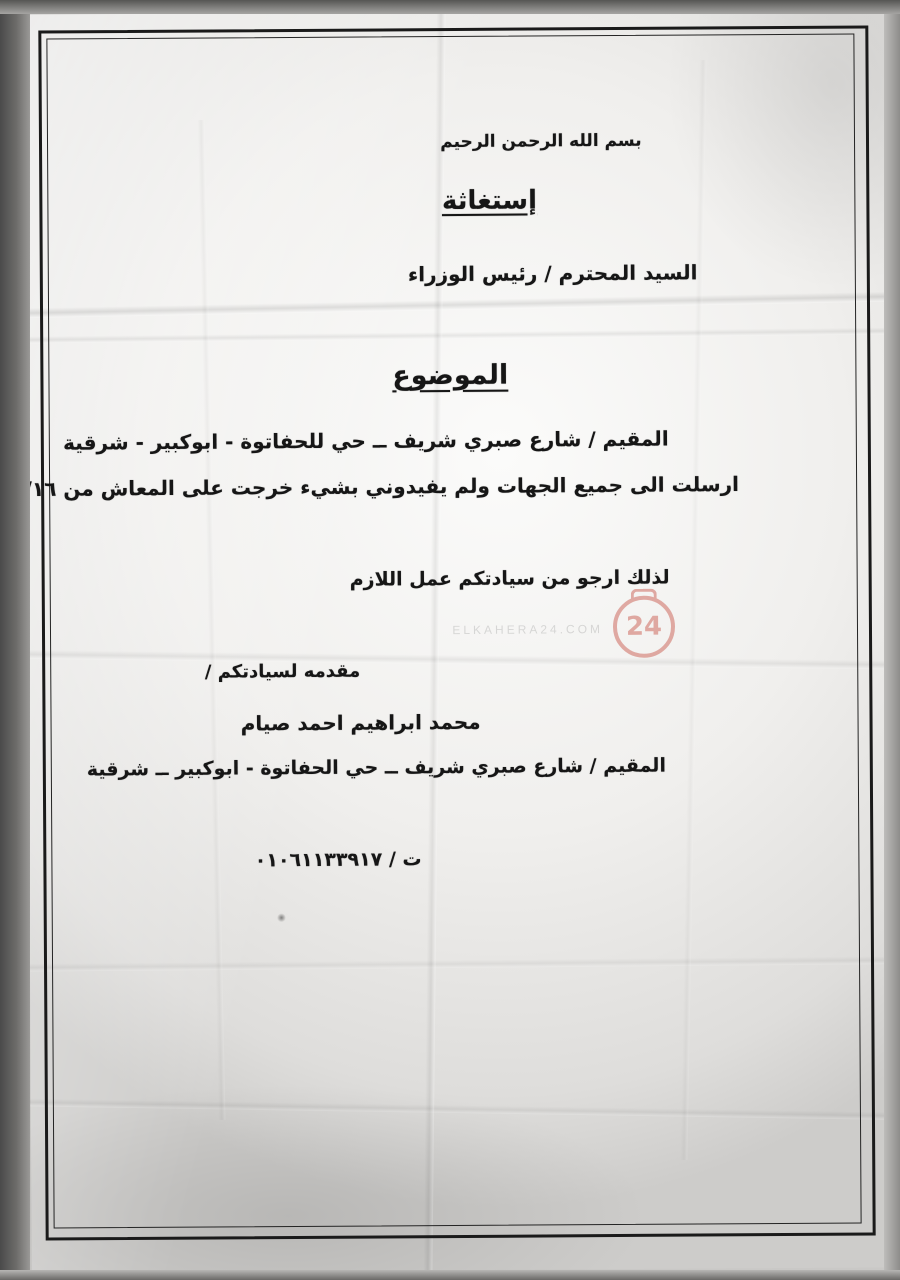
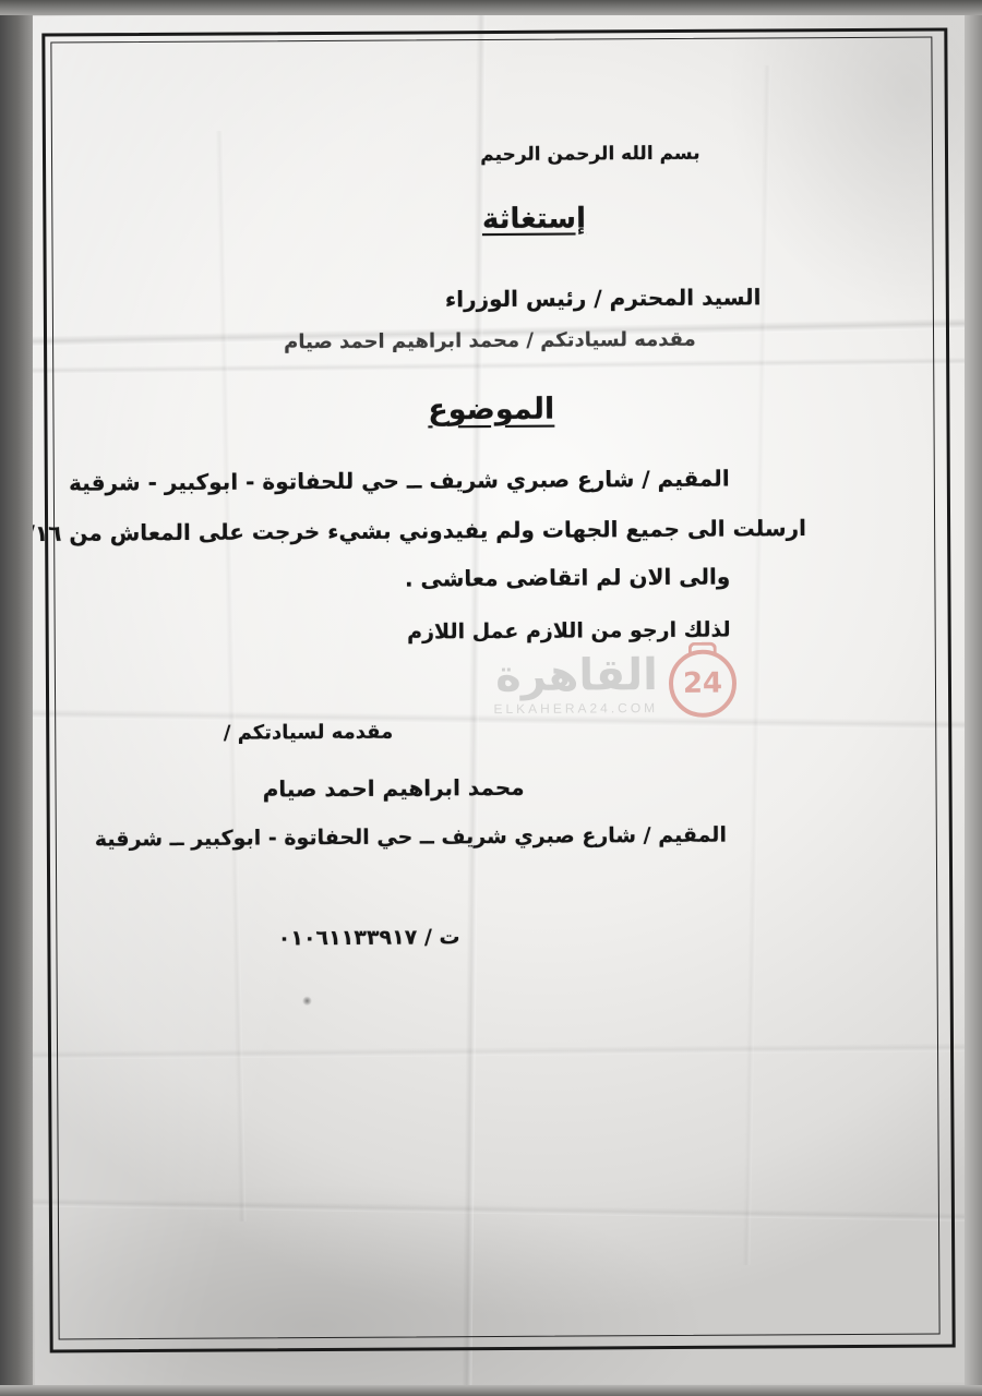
  بسم الله الرحمن الرحيم
  إستغاثة
  السيد المحترم / رئيس الوزراء
+ مقدمه لسيادتكم / محمد ابراهيم احمد صيام
  الموضوع
  المقيم / شارع صبري شريف ــ حي للحفاتوة - ابوكبير - شرقية
  ارسلت الى جميع الجهات ولم يفيدوني بشيء خرجت على المعاش من ١٦
+ والى الان لم اتقاضى معاشى .
- لذلك ارجو من سيادتكم عمل اللازم
+ لذلك ارجو من اللازم عمل اللازم
  مقدمه لسيادتكم /
  محمد ابراهيم احمد صيام
  المقيم / شارع صبري شريف ــ حي الحفاتوة - ابوكبير ــ شرقية
  ت / ٠١٠٦١١٣٣٩١٧
  24
+ القاهرة
  ELKAHERA24.COM
